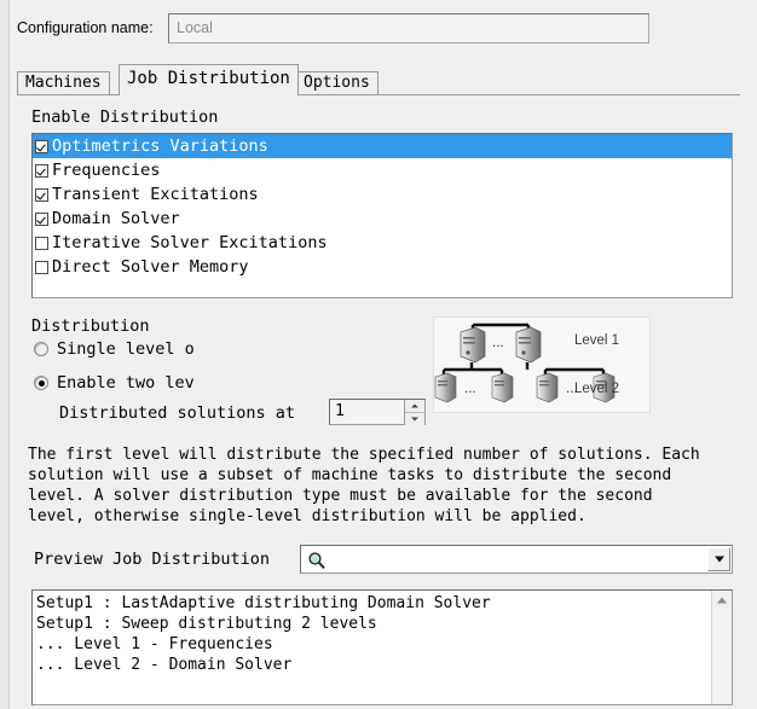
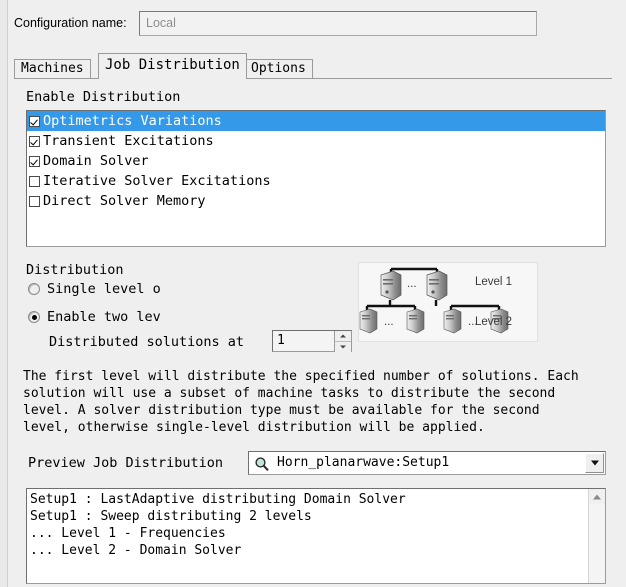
  Configuration name:
  Local
  Machines
  Job Distribution
  Options
  Enable Distribution
  Optimetrics Variations
- Frequencies
  Transient Excitations
  Domain Solver
  Iterative Solver Excitations
  Direct Solver Memory
  Distribution
  Single level o
  Enable two lev
  Distributed solutions at
  1
  ...
  Level 1
  ...
  ...
  Level 2
  The first level will distribute the specified number of solutions. Each
  solution will use a subset of machine tasks to distribute the second
  level. A solver distribution type must be available for the second
  level, otherwise single-level distribution will be applied.
  Preview Job Distribution
+ Horn_planarwave:Setup1
  Setup1 : LastAdaptive distributing Domain Solver
  Setup1 : Sweep distributing 2 levels
  ... Level 1 - Frequencies
  ... Level 2 - Domain Solver
